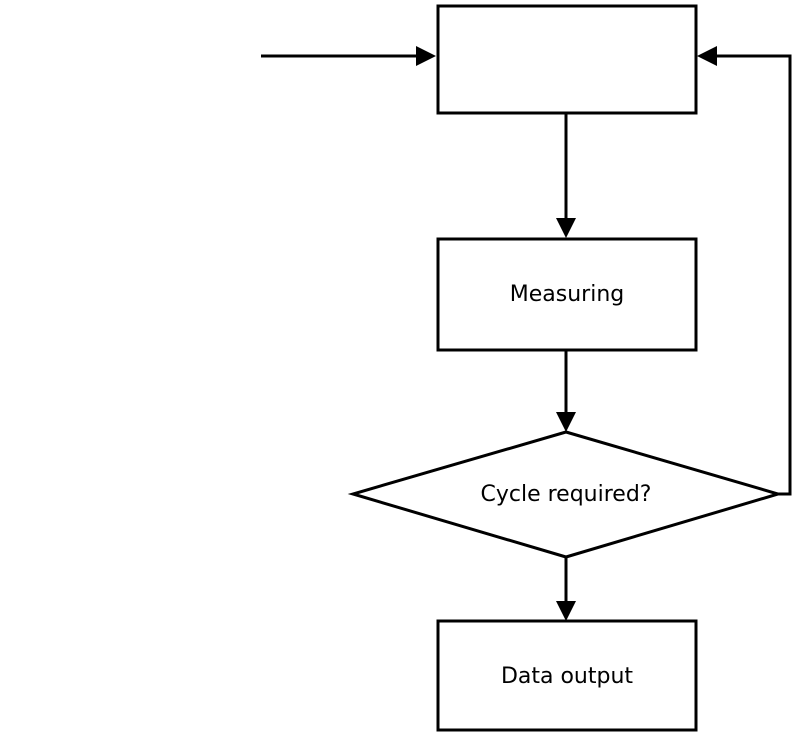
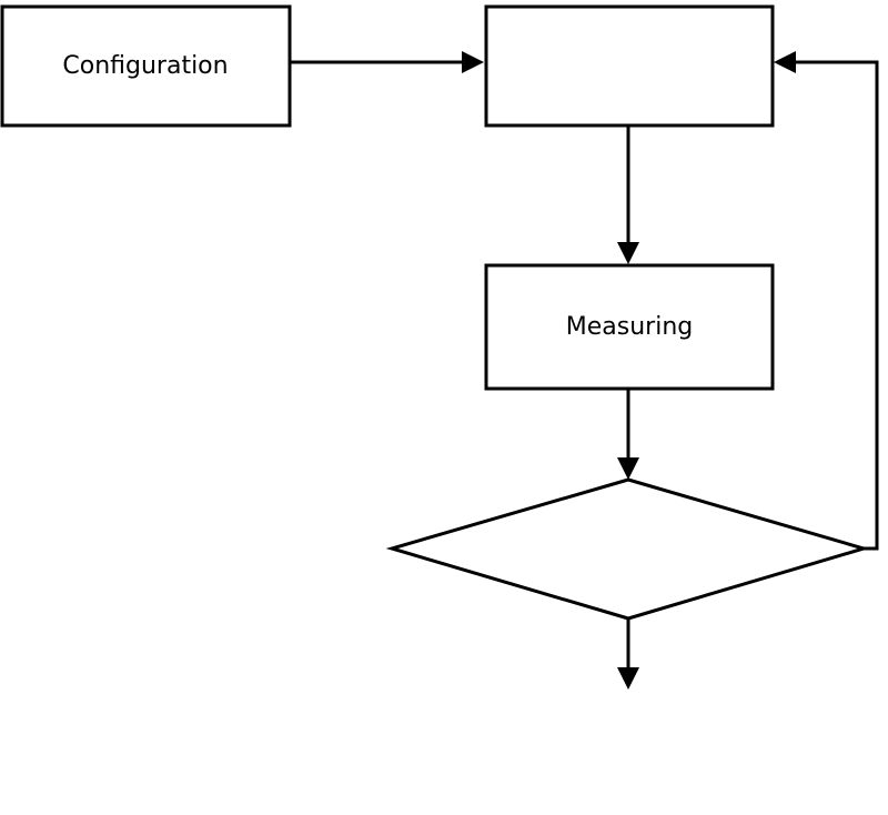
+ Configuration
  Measuring
- Cycle required?
- Data output
